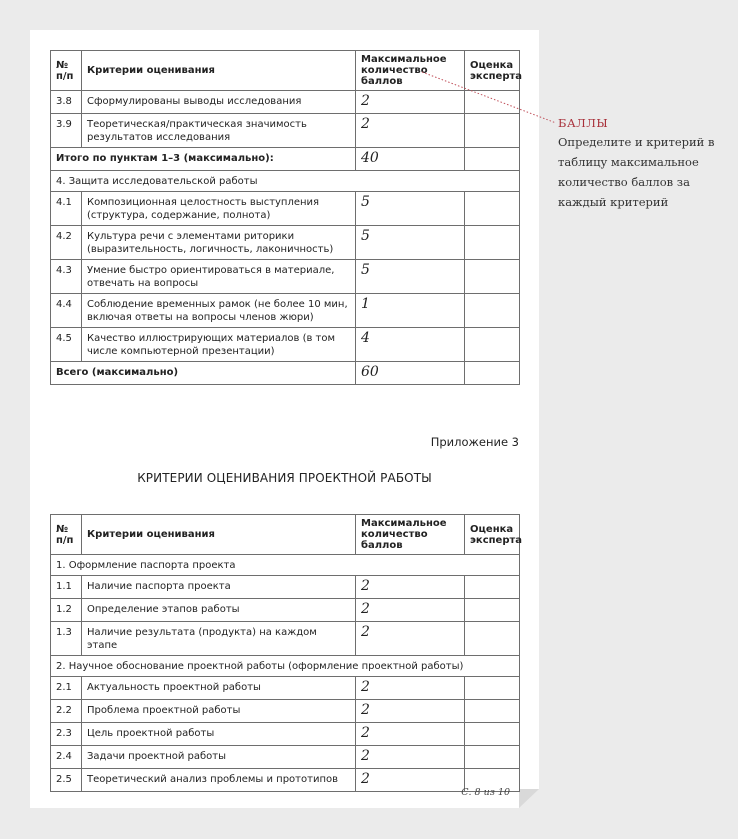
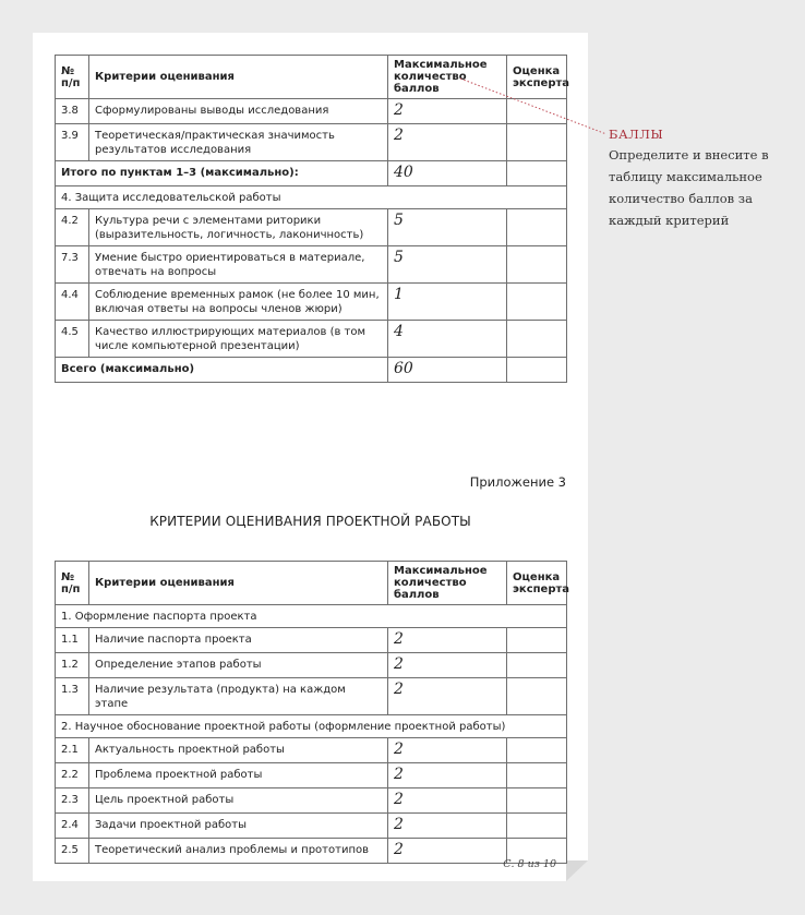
  № п/п	Критерии оценивания	Максимальное количество баллов	Оценка эксперта
  3.8	Сформулированы выводы исследования	2
  3.9	Теоретическая/практическая значимость результатов исследования	2
  Итого по пунктам 1–3 (максимально):	40
  4. Защита исследовательской работы
- 4.1	Композиционная целостность выступления (структура, содержание, полнота)	5
  4.2	Культура речи с элементами риторики (выразительность, логичность, лаконичность)	5
- 4.3	Умение быстро ориентироваться в материале, отвечать на вопросы	5
+ 7.3	Умение быстро ориентироваться в материале, отвечать на вопросы	5
  4.4	Соблюдение временных рамок (не более 10 мин, включая ответы на вопросы членов жюри)	1
  4.5	Качество иллюстрирующих материалов (в том числе компьютерной презентации)	4
  Всего (максимально)	60
  Приложение 3
  КРИТЕРИИ ОЦЕНИВАНИЯ ПРОЕКТНОЙ РАБОТЫ
  № п/п	Критерии оценивания	Максимальное количество баллов	Оценка эксперта
  1. Оформление паспорта проекта
  1.1	Наличие паспорта проекта	2
  1.2	Определение этапов работы	2
  1.3	Наличие результата (продукта) на каждом этапе	2
  2. Научное обоснование проектной работы (оформление проектной работы)
  2.1	Актуальность проектной работы	2
  2.2	Проблема проектной работы	2
  2.3	Цель проектной работы	2
  2.4	Задачи проектной работы	2
  2.5	Теоретический анализ проблемы и прототипов	2
  С. 8 из 10
  БАЛЛЫ
- Определите и критерий в таблицу максимальное количество баллов за каждый критерий
+ Определите и внесите в таблицу максимальное количество баллов за каждый критерий
